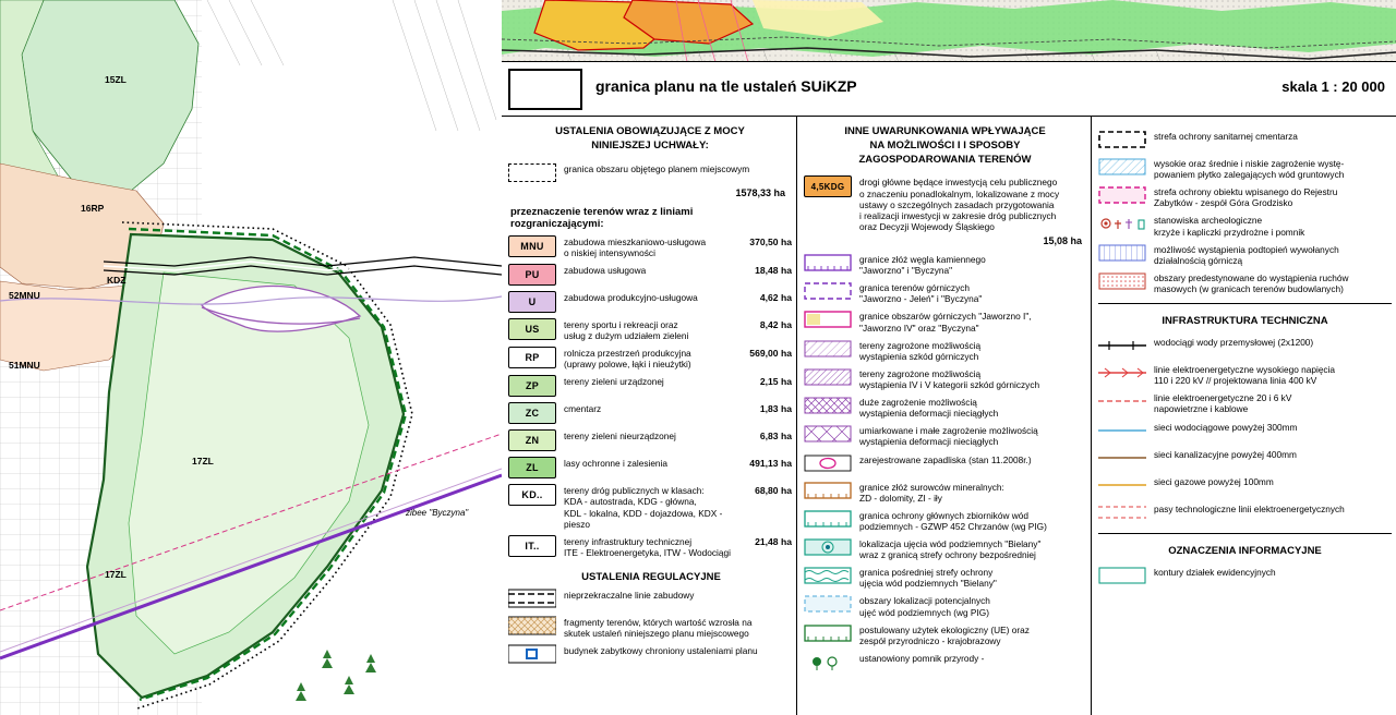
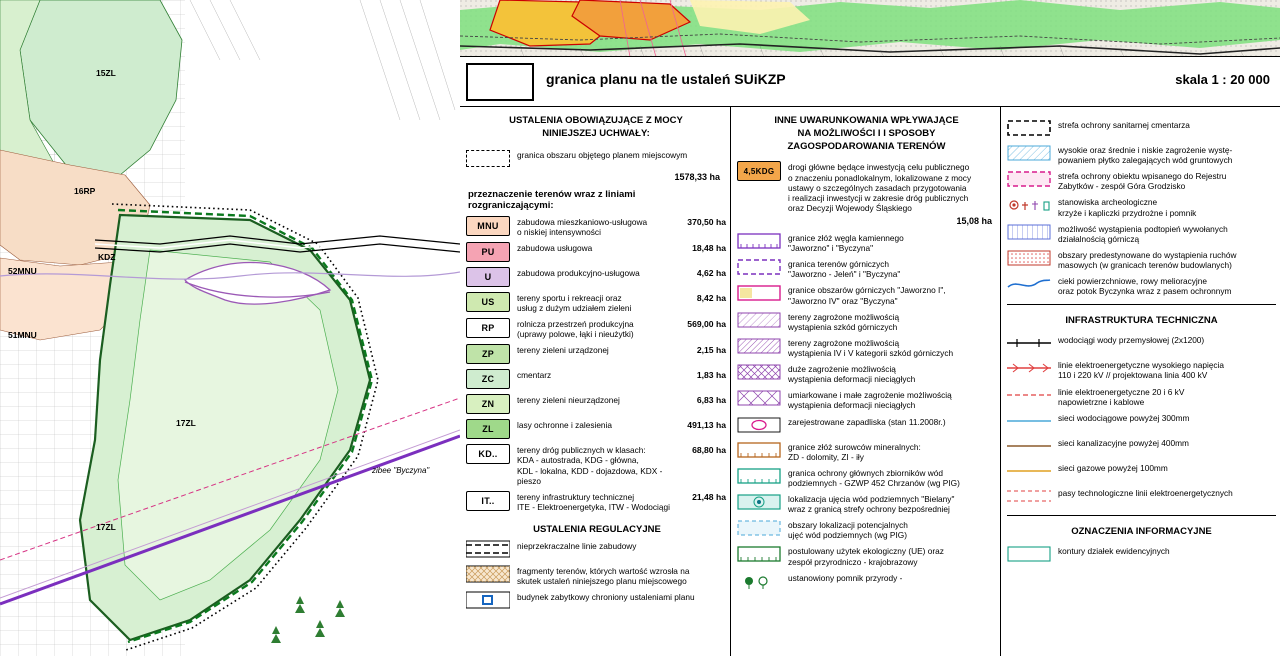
  15ZL
  16RP
  52MNU
  KDZ
  51MNU
  17ZL
  17ZL
  zibee "Byczyna"
  granica planu na tle ustaleń SUiKZP
  skala 1 : 20 000
  USTALENIA OBOWIĄZUJĄCE Z MOCY
  NINIEJSZEJ UCHWAŁY:
  granica obszaru objętego planem miejscowym
  1578,33 ha
  przeznaczenie terenów wraz z liniami
  rozgraniczającymi:
  MNU
  zabudowa mieszkaniowo-usługowa
  o niskiej intensywności
  370,50 ha
  PU
  zabudowa usługowa
  18,48 ha
  U
  zabudowa produkcyjno-usługowa
  4,62 ha
  US
  tereny sportu i rekreacji oraz
  usług z dużym udziałem zieleni
  8,42 ha
  RP
  rolnicza przestrzeń produkcyjna
  (uprawy polowe, łąki i nieużytki)
  569,00 ha
  ZP
  tereny zieleni urządzonej
  2,15 ha
  ZC
  cmentarz
  1,83 ha
  ZN
  tereny zieleni nieurządzonej
  6,83 ha
  ZL
  lasy ochronne i zalesienia
  491,13 ha
  KD..
  tereny dróg publicznych w klasach:
  KDA - autostrada, KDG - główna,
  KDL - lokalna, KDD - dojazdowa, KDX - pieszo
  68,80 ha
  IT..
  tereny infrastruktury technicznej
  ITE - Elektroenergetyka, ITW - Wodociągi
  21,48 ha
  USTALENIA REGULACYJNE
  nieprzekraczalne linie zabudowy
  fragmenty terenów, których wartość wzrosła na
  skutek ustaleń niniejszego planu miejscowego
  budynek zabytkowy chroniony ustaleniami planu
  INNE UWARUNKOWANIA WPŁYWAJĄCE
  NA MOŻLIWOŚCI I I SPOSOBY
  ZAGOSPODAROWANIA TERENÓW
  4,5KDG
  drogi główne będące inwestycją celu publicznego
  o znaczeniu ponadlokalnym, lokalizowane z mocy
  ustawy o szczególnych zasadach przygotowania
  i realizacji inwestycji w zakresie dróg publicznych
  oraz Decyzji Wojewody Śląskiego
  15,08 ha
  granice złóż węgla kamiennego
  "Jaworzno" i "Byczyna"
  granica terenów górniczych
  "Jaworzno - Jeleń" i "Byczyna"
  granice obszarów górniczych "Jaworzno I",
  "Jaworzno IV" oraz "Byczyna"
  tereny zagrożone możliwością
  wystąpienia szkód górniczych
  tereny zagrożone możliwością
  wystąpienia IV i V kategorii szkód górniczych
  duże zagrożenie możliwością
  wystąpienia deformacji nieciągłych
  umiarkowane i małe zagrożenie możliwością
  wystąpienia deformacji nieciągłych
  zarejestrowane zapadliska (stan 11.2008r.)
  granice złóż surowców mineralnych:
  ZD - dolomity, ZI - iły
  granica ochrony głównych zbiorników wód
  podziemnych - GZWP 452 Chrzanów (wg PIG)
  lokalizacja ujęcia wód podziemnych "Bielany"
  wraz z granicą strefy ochrony bezpośredniej
- granica pośredniej strefy ochrony
- ujęcia wód podziemnych "Bielany"
  obszary lokalizacji potencjalnych
  ujęć wód podziemnych (wg PIG)
  postulowany użytek ekologiczny (UE) oraz
  zespół przyrodniczo - krajobrazowy
  ustanowiony pomnik przyrody -
  strefa ochrony sanitarnej cmentarza
  wysokie oraz średnie i niskie zagrożenie wystę-
  powaniem płytko zalegających wód gruntowych
  strefa ochrony obiektu wpisanego do Rejestru
  Zabytków - zespół Góra Grodzisko
  stanowiska archeologiczne
  krzyże i kapliczki przydrożne i pomnik
  możliwość wystąpienia podtopień wywołanych
  działalnością górniczą
  obszary predestynowane do wystąpienia ruchów
  masowych (w granicach terenów budowlanych)
+ cieki powierzchniowe, rowy melioracyjne
+ oraz potok Byczynka wraz z pasem ochronnym
  INFRASTRUKTURA TECHNICZNA
  wodociągi wody przemysłowej (2x1200)
  linie elektroenergetyczne wysokiego napięcia
  110 i 220 kV // projektowana linia 400 kV
  linie elektroenergetyczne 20 i 6 kV
  napowietrzne i kablowe
  sieci wodociągowe powyżej 300mm
  sieci kanalizacyjne powyżej 400mm
  sieci gazowe powyżej 100mm
  pasy technologiczne linii elektroenergetycznych
  OZNACZENIA INFORMACYJNE
  kontury działek ewidencyjnych
